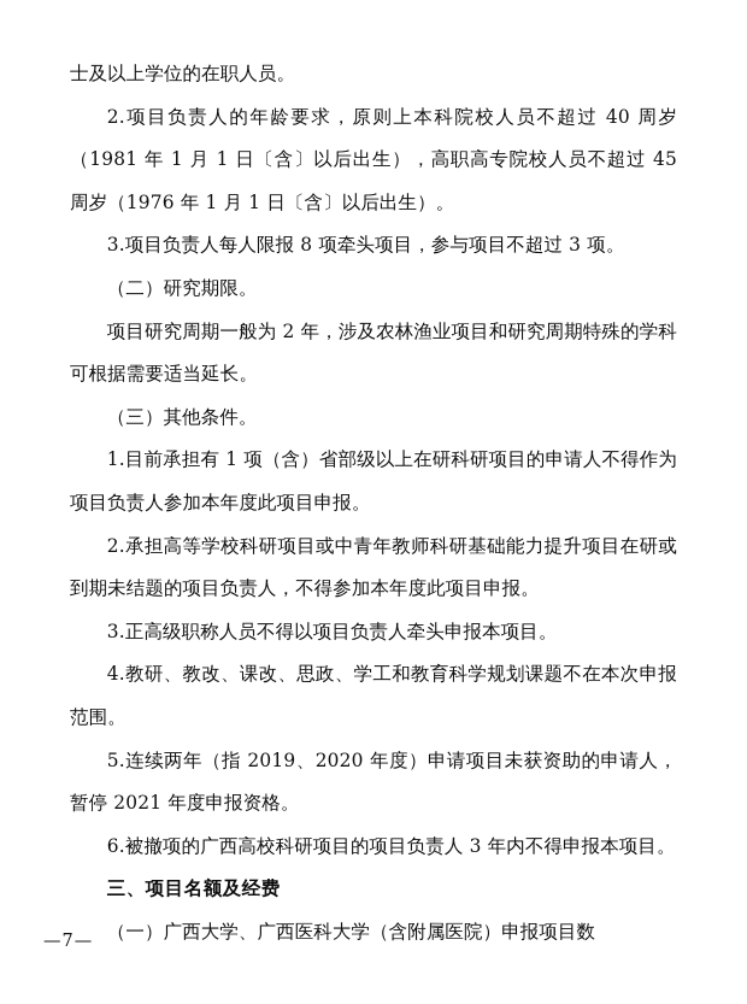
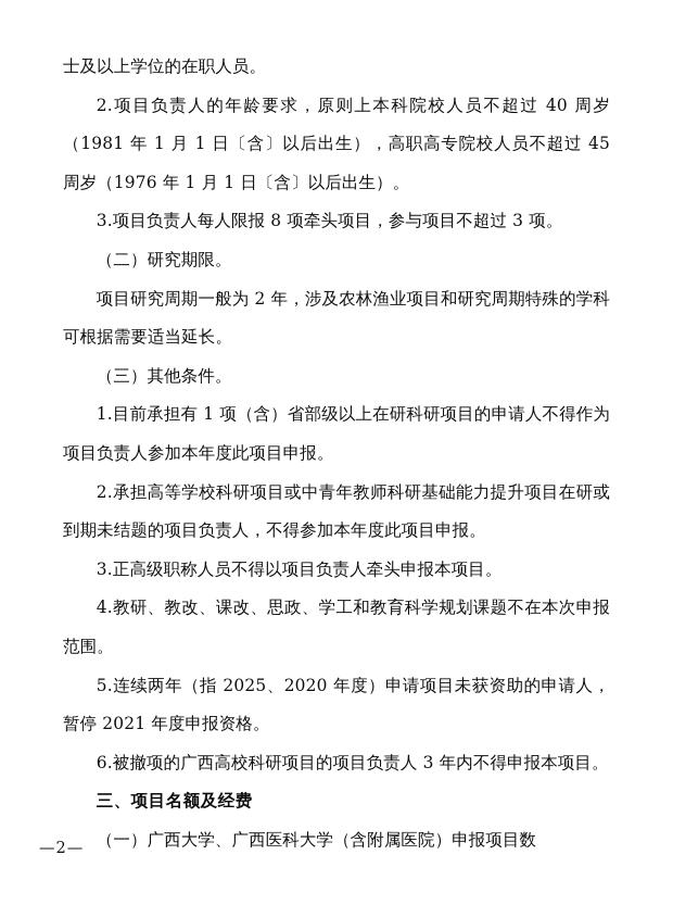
  士及以上学位的在职人员。
  2.项目负责人的年龄要求，原则上本科院校人员不超过 40 周岁（1981 年 1 月 1 日〔含〕以后出生），高职高专院校人员不超过 45 周岁（1976 年 1 月 1 日〔含〕以后出生）。
  3.项目负责人每人限报 8 项牵头项目，参与项目不超过 3 项。
  （二）研究期限。
  项目研究周期一般为 2 年，涉及农林渔业项目和研究周期特殊的学科可根据需要适当延长。
  （三）其他条件。
  1.目前承担有 1 项（含）省部级以上在研科研项目的申请人不得作为项目负责人参加本年度此项目申报。
  2.承担高等学校科研项目或中青年教师科研基础能力提升项目在研或到期未结题的项目负责人，不得参加本年度此项目申报。
  3.正高级职称人员不得以项目负责人牵头申报本项目。
  4.教研、教改、课改、思政、学工和教育科学规划课题不在本次申报范围。
- 5.连续两年（指 2019、2020 年度）申请项目未获资助的申请人，暂停 2021 年度申报资格。
+ 5.连续两年（指 2025、2020 年度）申请项目未获资助的申请人，暂停 2021 年度申报资格。
  6.被撤项的广西高校科研项目的项目负责人 3 年内不得申报本项目。
  三、项目名额及经费
  （一）广西大学、广西医科大学（含附属医院）申报项目数
- —7—
+ —2—
